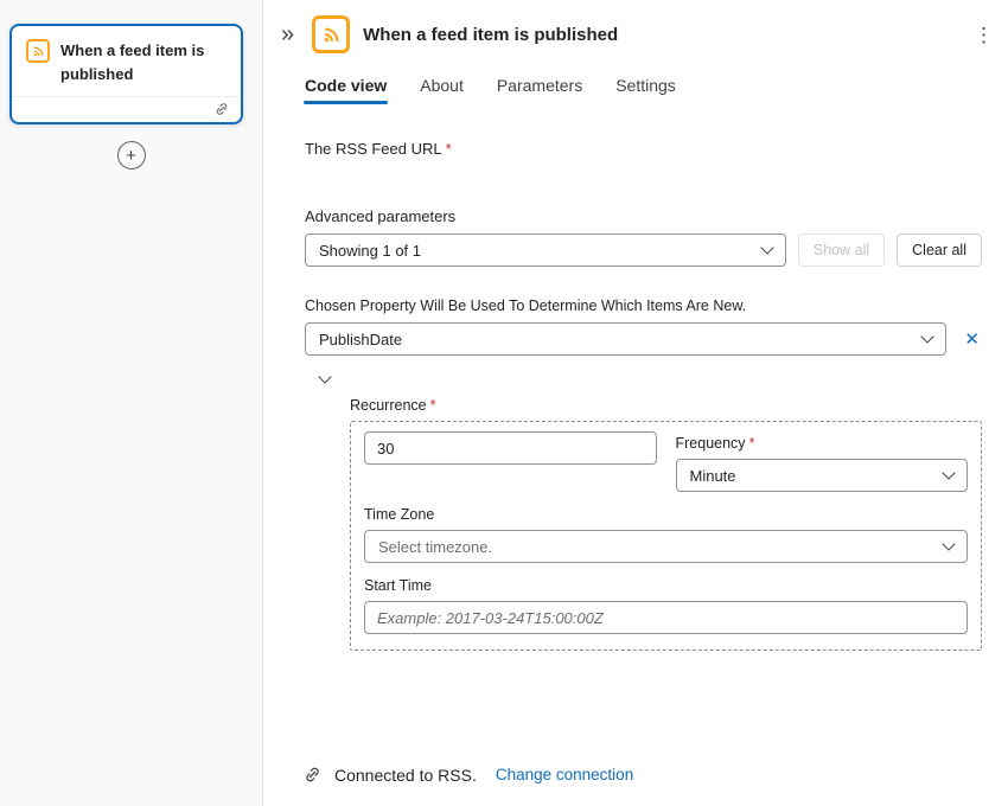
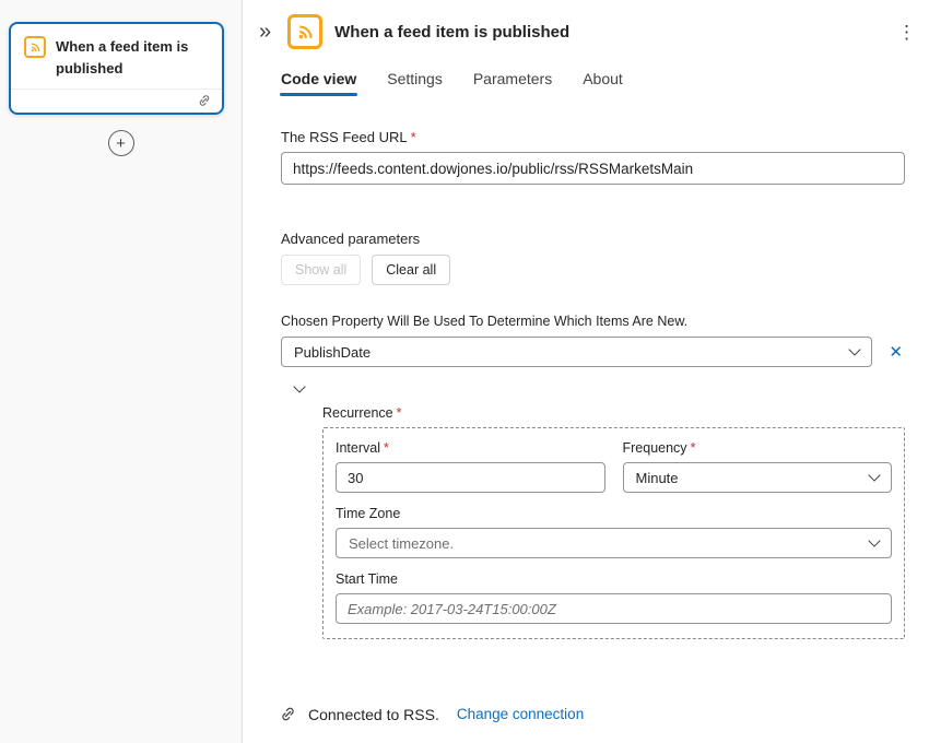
  When a feed item is published
  +
  »
  When a feed item is published
  ⋮
  Code view
- About
+ Settings
  Parameters
- Settings
+ About
  The RSS Feed URL *
+ https://feeds.content.dowjones.io/public/rss/RSSMarketsMain
  Advanced parameters
- Showing 1 of 1
  Show all
  Clear all
  Chosen Property Will Be Used To Determine Which Items Are New.
  PublishDate
  ✕
  Recurrence *
+ Interval *
  30
  Frequency *
  Minute
  Time Zone
  Select timezone.
  Start Time
  Example: 2017-03-24T15:00:00Z
  Connected to RSS.
  Change connection
